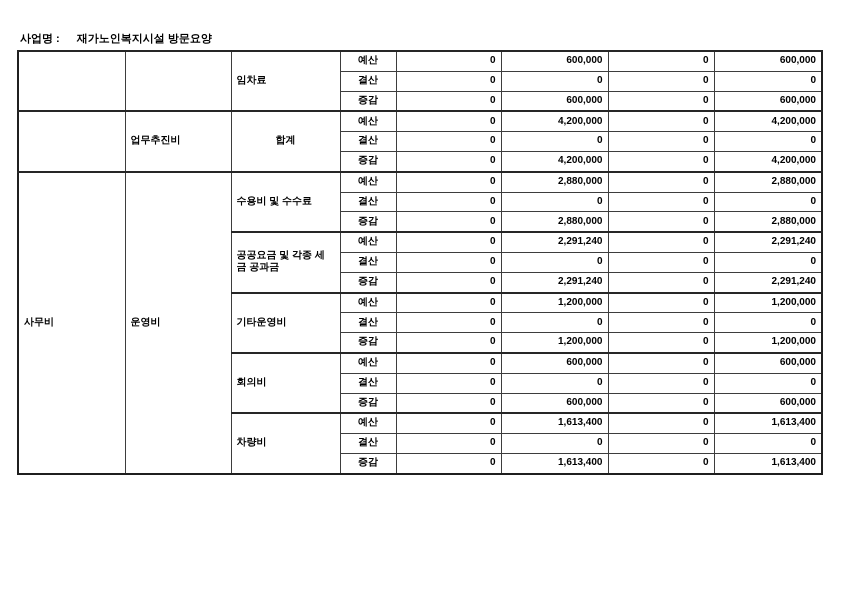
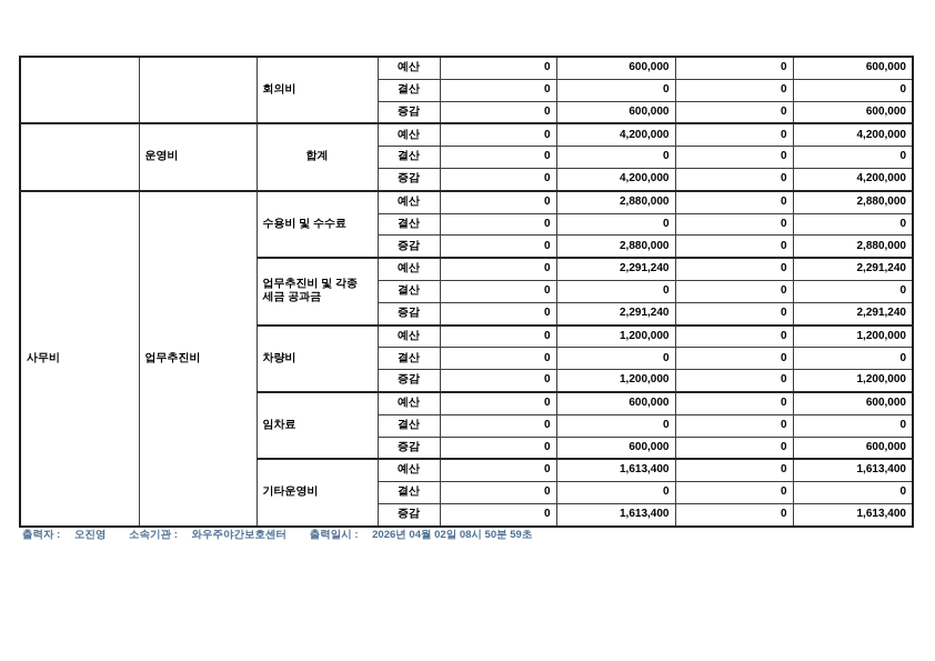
- 사업명 : 재가노인복지시설 방문요양
- 		임차료	예산	0	600,000	0	600,000
+ 		회의비	예산	0	600,000	0	600,000
  결산	0	0	0	0
  증감	0	600,000	0	600,000
- 	업무추진비	합계	예산	0	4,200,000	0	4,200,000
+ 	운영비	합계	예산	0	4,200,000	0	4,200,000
  결산	0	0	0	0
  증감	0	4,200,000	0	4,200,000
- 사무비	운영비	수용비 및 수수료	예산	0	2,880,000	0	2,880,000
+ 사무비	업무추진비	수용비 및 수수료	예산	0	2,880,000	0	2,880,000
  결산	0	0	0	0
  증감	0	2,880,000	0	2,880,000
- 공공요금 및 각종 세금 공과금	예산	0	2,291,240	0	2,291,240
+ 업무추진비 및 각종 세금 공과금	예산	0	2,291,240	0	2,291,240
  결산	0	0	0	0
  증감	0	2,291,240	0	2,291,240
- 기타운영비	예산	0	1,200,000	0	1,200,000
+ 차량비	예산	0	1,200,000	0	1,200,000
  결산	0	0	0	0
  증감	0	1,200,000	0	1,200,000
- 회의비	예산	0	600,000	0	600,000
+ 임차료	예산	0	600,000	0	600,000
  결산	0	0	0	0
  증감	0	600,000	0	600,000
- 차량비	예산	0	1,613,400	0	1,613,400
+ 기타운영비	예산	0	1,613,400	0	1,613,400
  결산	0	0	0	0
  증감	0	1,613,400	0	1,613,400
+ 출력자 : 오진영 소속기관 : 와우주야간보호센터 출력일시 : 2026년 04월 02일 08시 50분 59초
